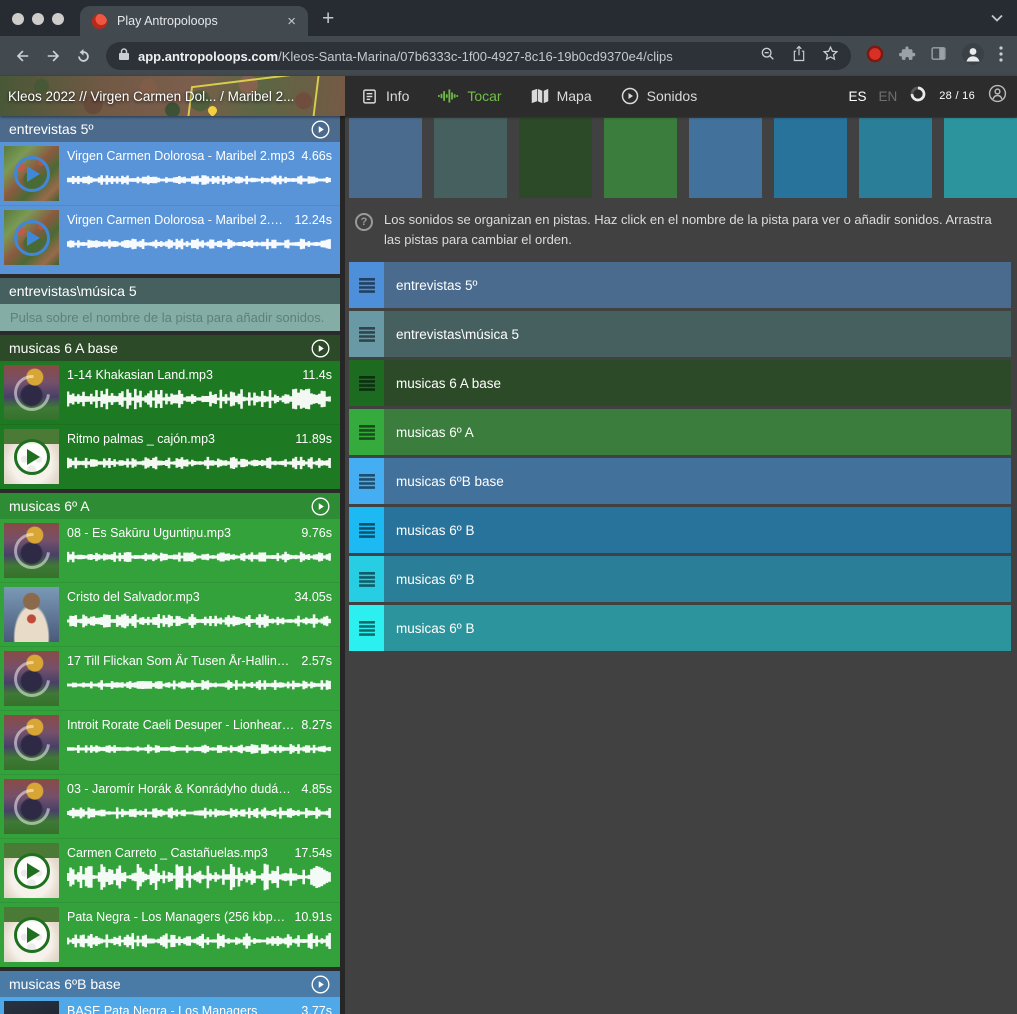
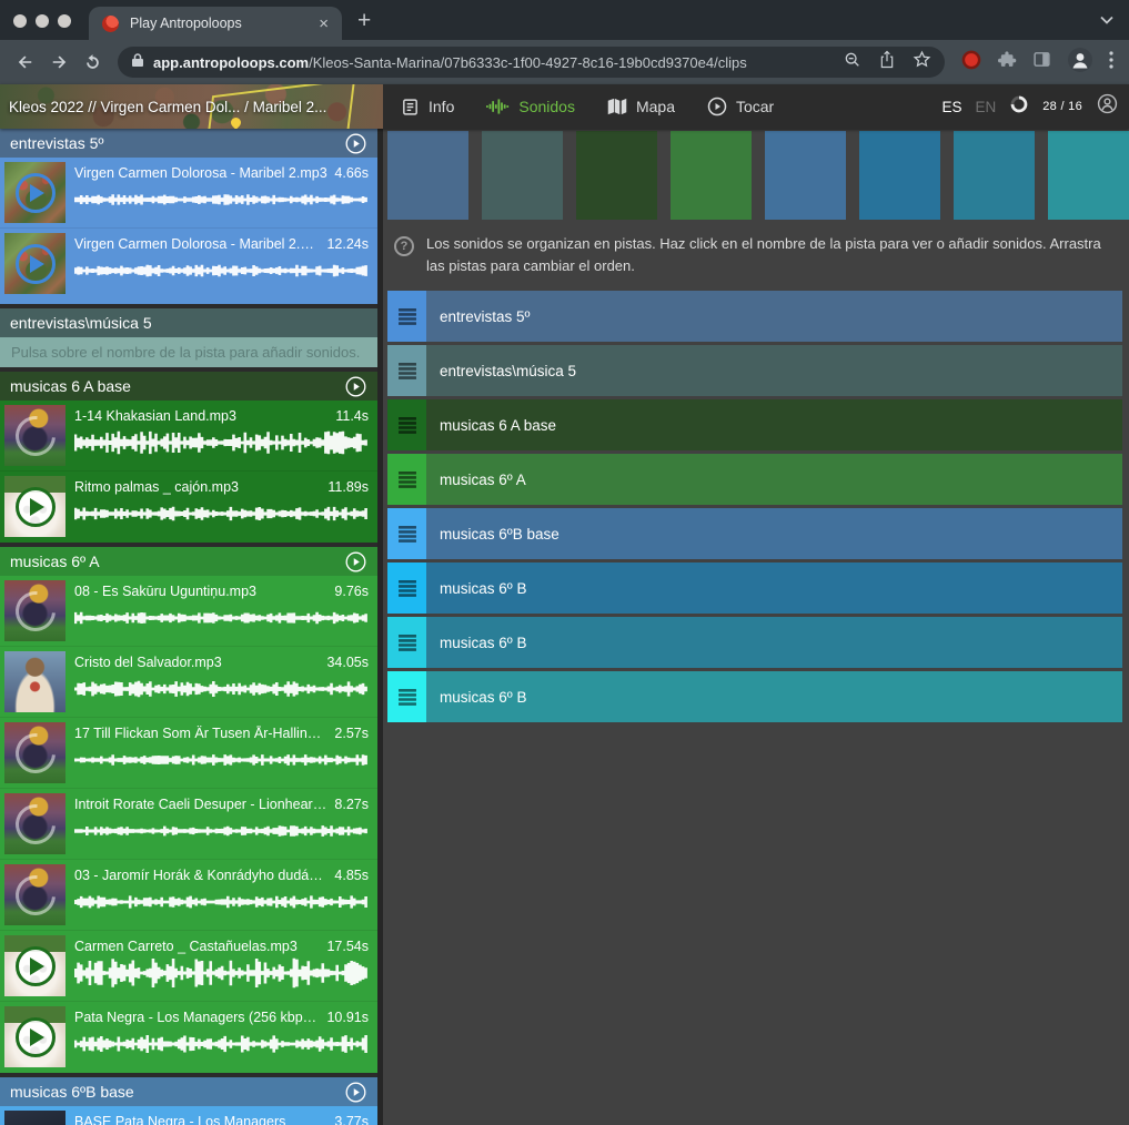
  Play Antropoloops
  ×
  +
  app.antropoloops.com
  /Kleos-Santa-Marina/07b6333c-1f00-4927-8c16-19b0cd9370e4/clips
  Kleos 2022 // Virgen Carmen Dol... / Maribel 2...
  Info
- Tocar
+ Sonidos
  Mapa
- Sonidos
+ Tocar
  ES
  EN
  28 / 16
  entrevistas 5º
  Virgen Carmen Dolorosa - Maribel 2.mp3
  4.66s
  Virgen Carmen Dolorosa - Maribel 2.mp
  12.24s
  entrevistas\música 5
  Pulsa sobre el nombre de la pista para añadir sonidos.
  musicas 6 A base
  1-14 Khakasian Land.mp3
  11.4s
  Ritmo palmas _ cajón.mp3
  11.89s
  musicas 6º A
  08 - Es Sakūru Uguntiņu.mp3
  9.76s
  Cristo del Salvador.mp3
  34.05s
  17 Till Flickan Som Är Tusen År-Halling F
  2.57s
  Introit Rorate Caeli Desuper - Lionheart.m
  8.27s
  03 - Jaromír Horák & Konrádyho dudácká
  4.85s
  Carmen Carreto _ Castañuelas.mp3
  17.54s
  Pata Negra - Los Managers (256 kbps).
  10.91s
  musicas 6ºB base
  BASE Pata Negra - Los Managers
  3.77s
  ?
  Los sonidos se organizan en pistas. Haz click en el nombre de la pista para ver o añadir sonidos. Arrastra las pistas para cambiar el orden.
  entrevistas 5º
  entrevistas\música 5
  musicas 6 A base
  musicas 6º A
  musicas 6ºB base
  musicas 6º B
  musicas 6º B
  musicas 6º B
